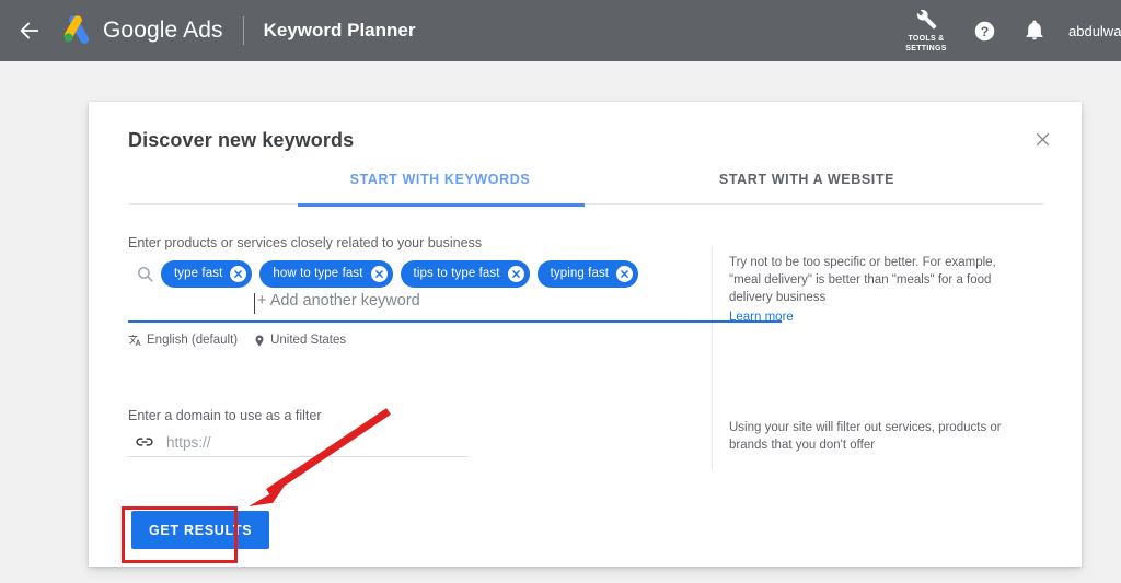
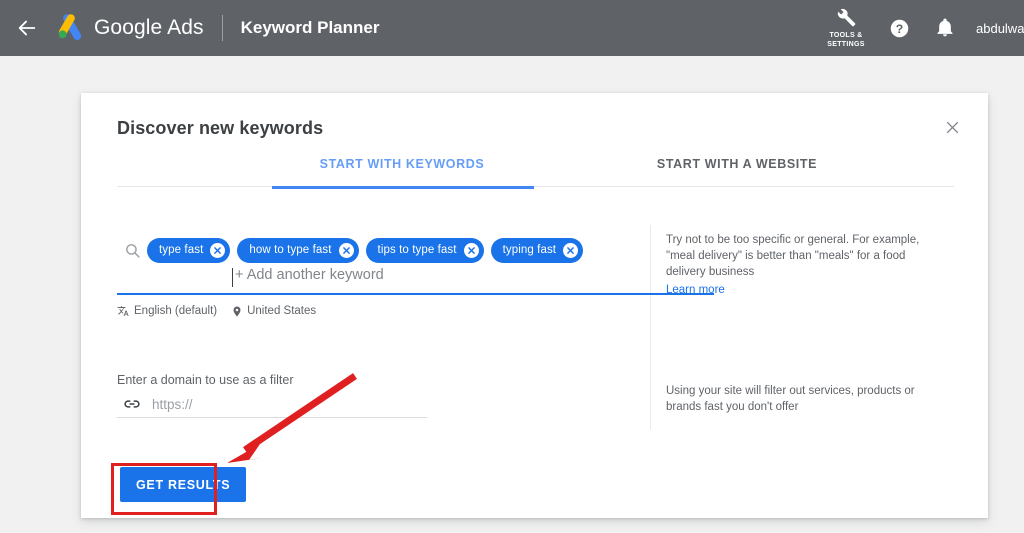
  Google Ads
  Keyword Planner
  ?
  abdulwa
  Discover new keywords
  START WITH KEYWORDS
  START WITH A WEBSITE
- Enter products or services closely related to your business
  type fast
  how to type fast
  tips to type fast
  typing fast
  + Add another keyword
  English (default)
  United States
- Try not to be too specific or better. For example, "meal delivery" is better than "meals" for a food delivery business
+ Try not to be too specific or general. For example, "meal delivery" is better than "meals" for a food delivery business
  Learn more
  Enter a domain to use as a filter
  https://
- Using your site will filter out services, products or brands that you don't offer
+ Using your site will filter out services, products or brands fast you don't offer
  GET RESULTS
